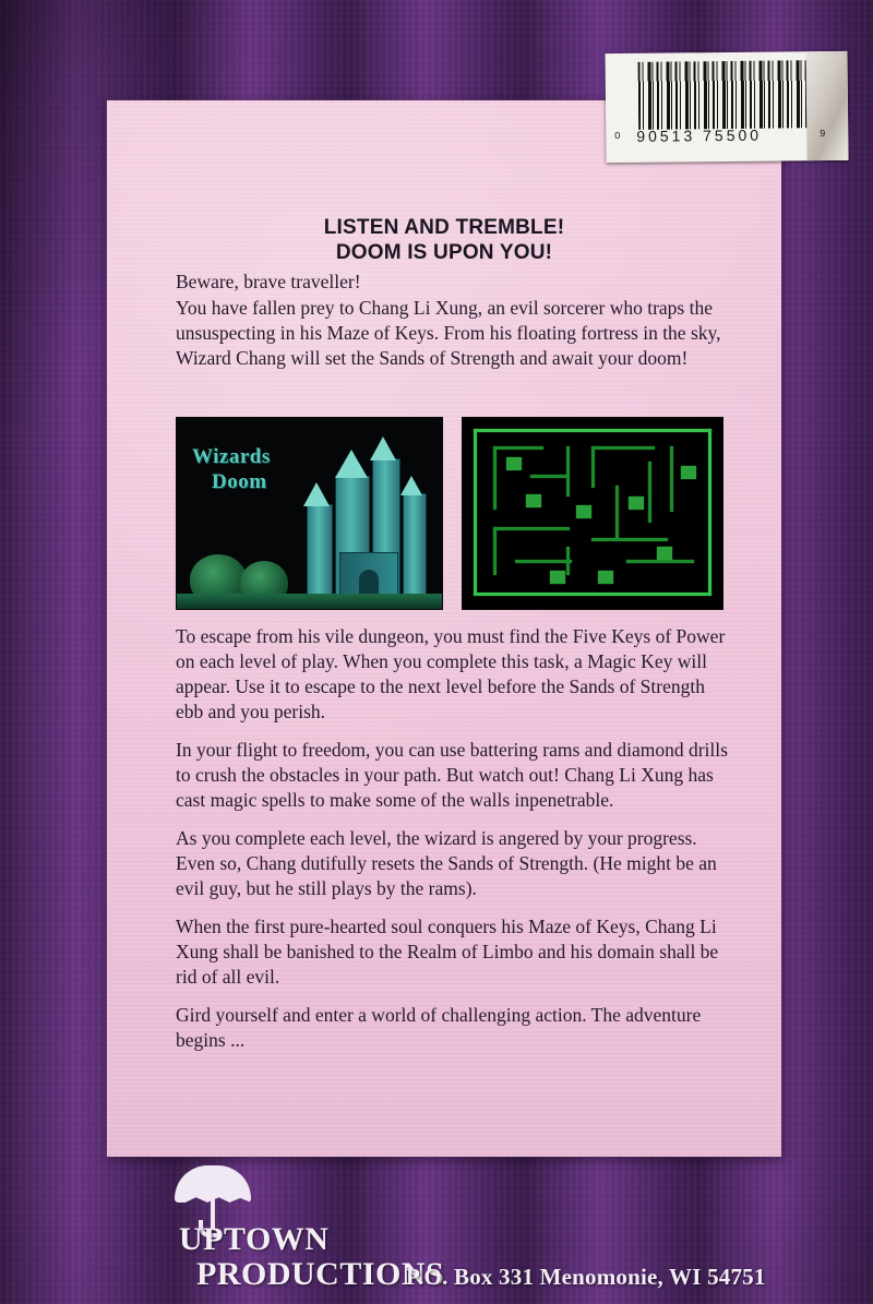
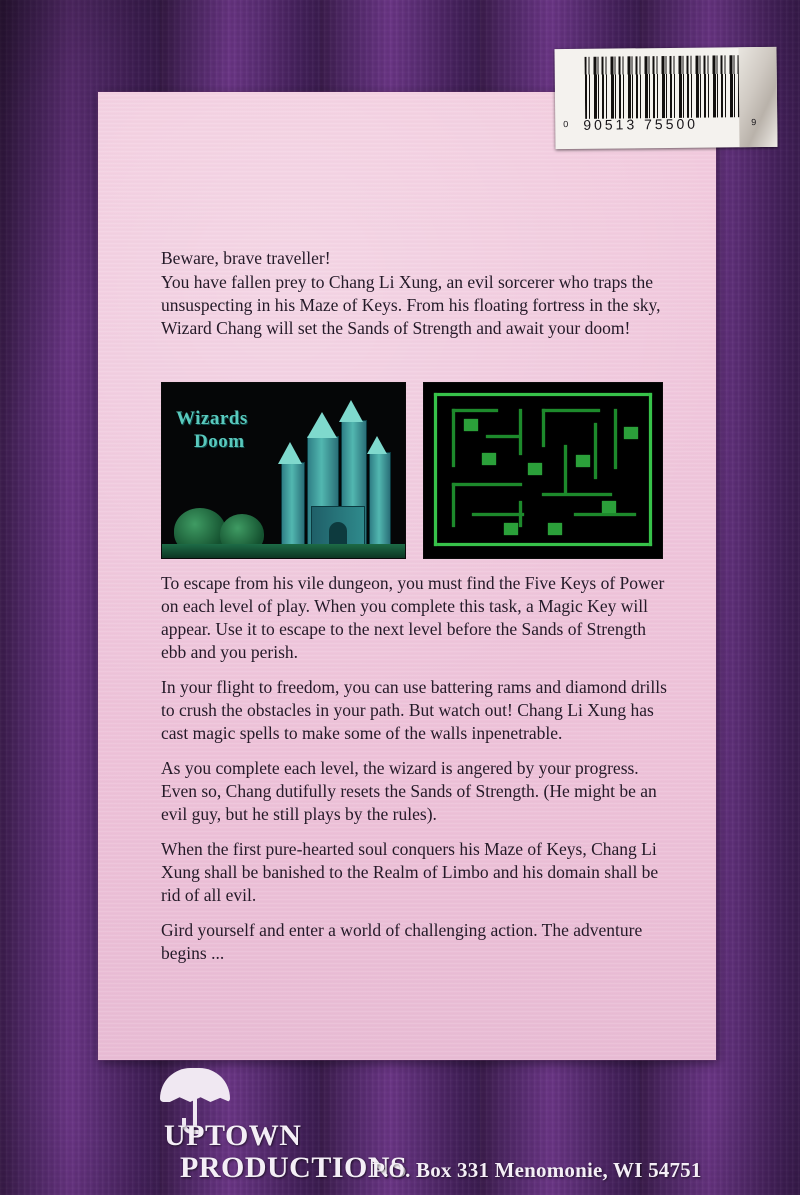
  0
  90513 75500
  9
- LISTEN AND TREMBLE!
- DOOM IS UPON YOU!
  Beware, brave traveller!
  You have fallen prey to Chang Li Xung, an evil sorcerer who traps the unsuspecting in his Maze of Keys. From his floating fortress in the sky, Wizard Chang will set the Sands of Strength and await your doom!
  Wizards
  Doom
  To escape from his vile dungeon, you must find the Five Keys of Power on each level of play. When you complete this task, a Magic Key will appear. Use it to escape to the next level before the Sands of Strength ebb and you perish.
  In your flight to freedom, you can use battering rams and diamond drills to crush the obstacles in your path. But watch out! Chang Li Xung has cast magic spells to make some of the walls inpenetrable.
- As you complete each level, the wizard is angered by your progress. Even so, Chang dutifully resets the Sands of Strength. (He might be an evil guy, but he still plays by the rams).
+ As you complete each level, the wizard is angered by your progress. Even so, Chang dutifully resets the Sands of Strength. (He might be an evil guy, but he still plays by the rules).
  When the first pure-hearted soul conquers his Maze of Keys, Chang Li Xung shall be banished to the Realm of Limbo and his domain shall be rid of all evil.
  Gird yourself and enter a world of challenging action. The adventure begins ...
  UPTOWN
  PRODUCTIONS
  P.O. Box 331 Menomonie, WI 54751
